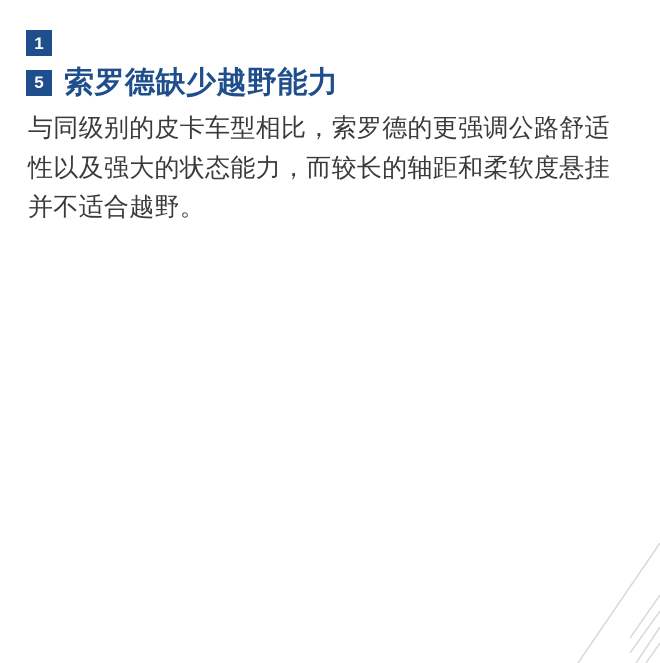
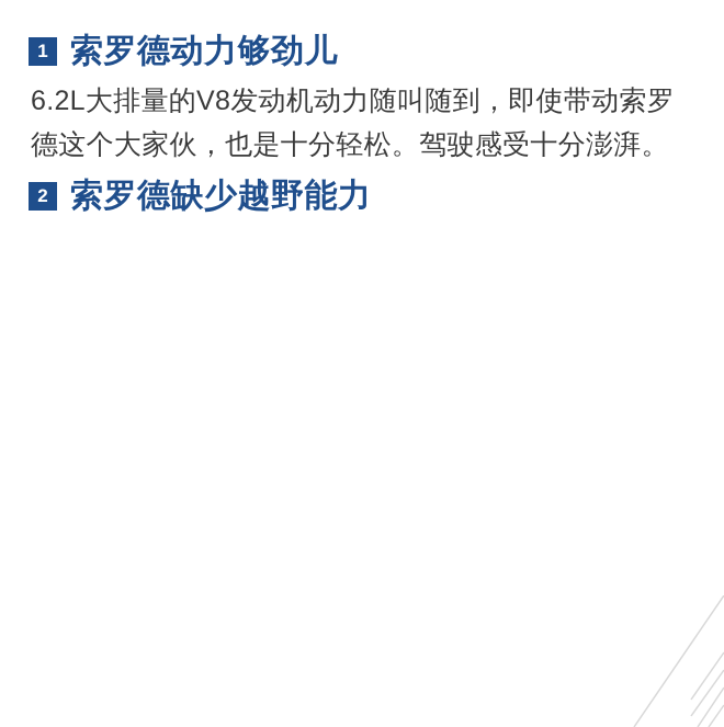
  1
+ 索罗德动力够劲儿
+ 6.2L大排量的V8发动机动力随叫随到，即使带动索罗德这个大家伙，也是十分轻松。驾驶感受十分澎湃。
- 5
+ 2
  索罗德缺少越野能力
- 与同级别的皮卡车型相比，索罗德的更强调公路舒适性以及强大的状态能力，而较长的轴距和柔软度悬挂并不适合越野。
